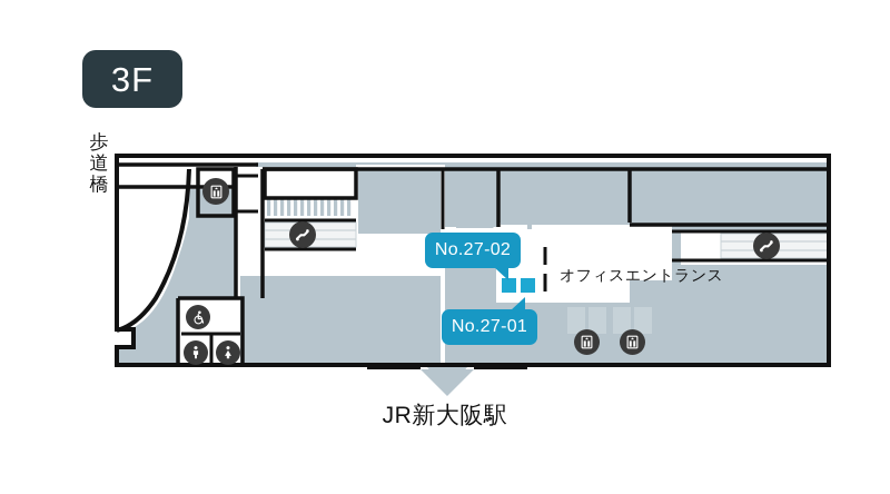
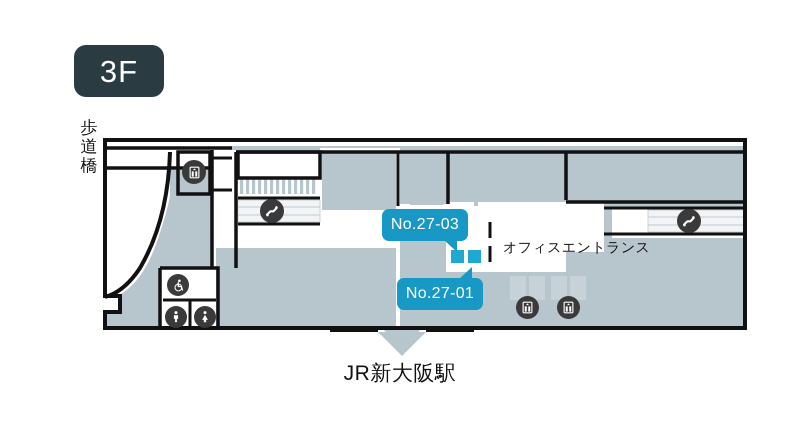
  3F
  歩
  道
  橋
- No.27-02
+ No.27-03
  No.27-01
  オフィスエントランス
  JR新大阪駅
